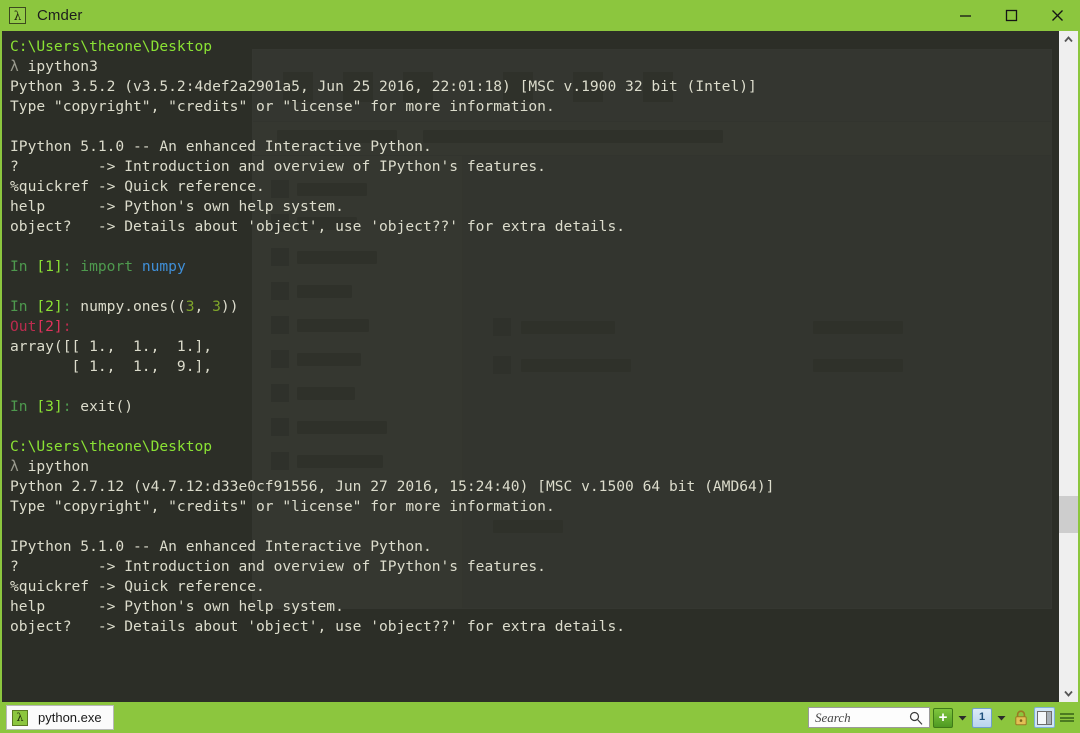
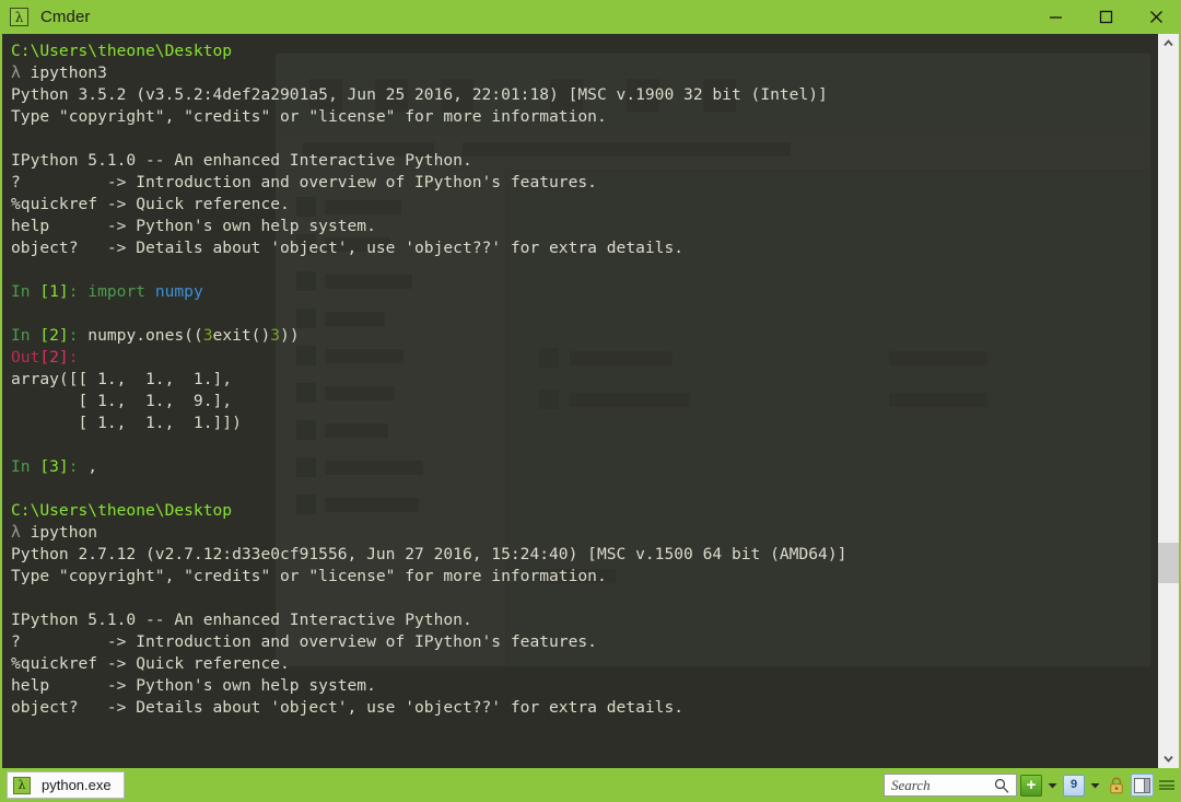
  λ
  Cmder
  C:\Users\theone\Desktop
  λ ipython3
  Python 3.5.2 (v3.5.2:4def2a2901a5, Jun 25 2016, 22:01:18) [MSC v.1900 32 bit (Intel)]
  Type "copyright", "credits" or "license" for more information.
  IPython 5.1.0 -- An enhanced Interactive Python.
  ? -> Introduction and overview of IPython's features.
  %quickref -> Quick reference.
  help -> Python's own help system.
  object? -> Details about 'object', use 'object??' for extra details.
  In [1]: import numpy
- In [2]: numpy.ones((3, 3))
+ In [2]: numpy.ones((3exit()3))
  Out[2]:
  array([[ 1., 1., 1.],
  [ 1., 1., 9.],
+ [ 1., 1., 1.]])
- In [3]: exit()
+ In [3]: ,
  C:\Users\theone\Desktop
  λ ipython
- Python 2.7.12 (v4.7.12:d33e0cf91556, Jun 27 2016, 15:24:40) [MSC v.1500 64 bit (AMD64)]
+ Python 2.7.12 (v2.7.12:d33e0cf91556, Jun 27 2016, 15:24:40) [MSC v.1500 64 bit (AMD64)]
  Type "copyright", "credits" or "license" for more information.
  IPython 5.1.0 -- An enhanced Interactive Python.
  ? -> Introduction and overview of IPython's features.
  %quickref -> Quick reference.
  help -> Python's own help system.
  object? -> Details about 'object', use 'object??' for extra details.
  λ
  python.exe
  Search
  +
- 1
+ 9
